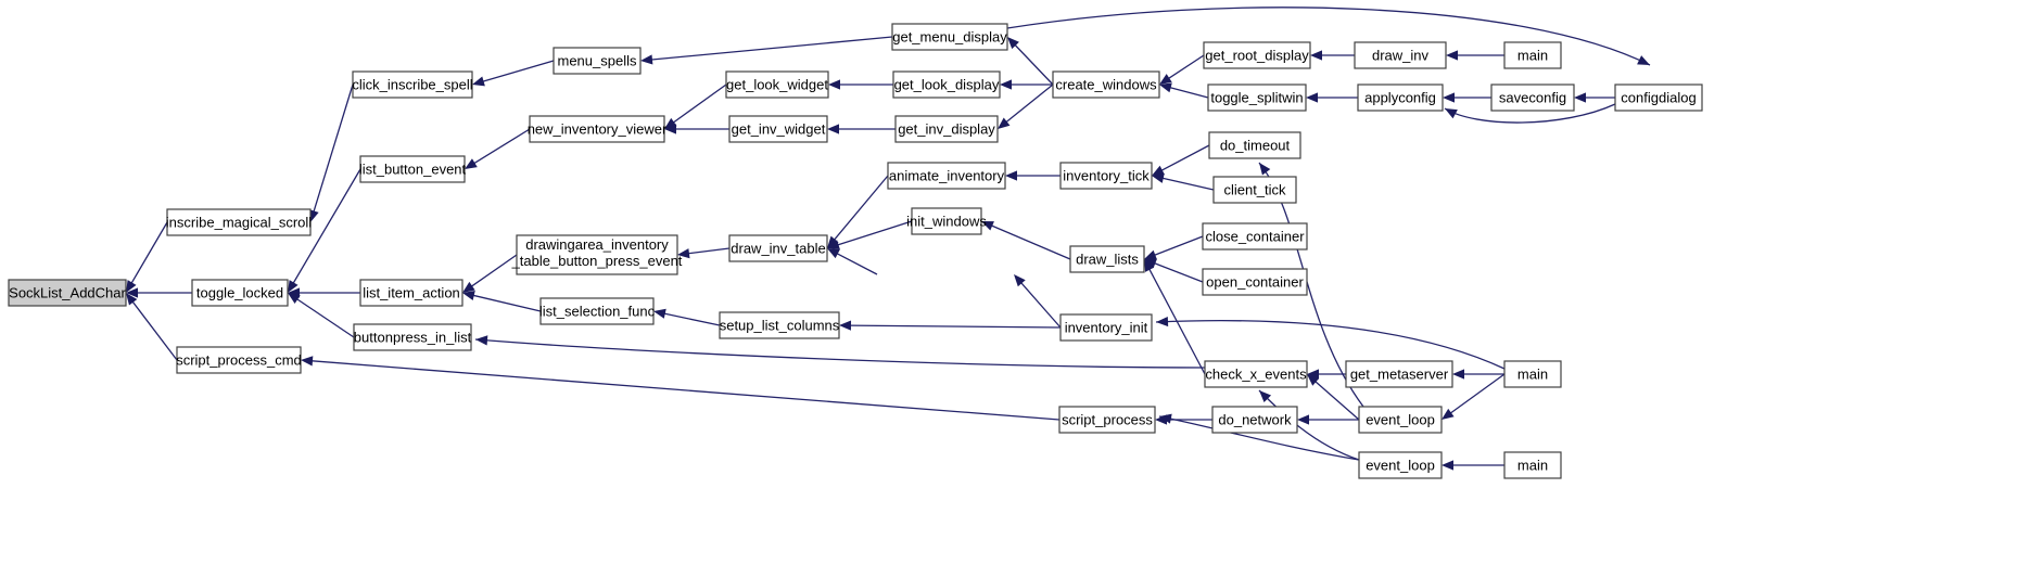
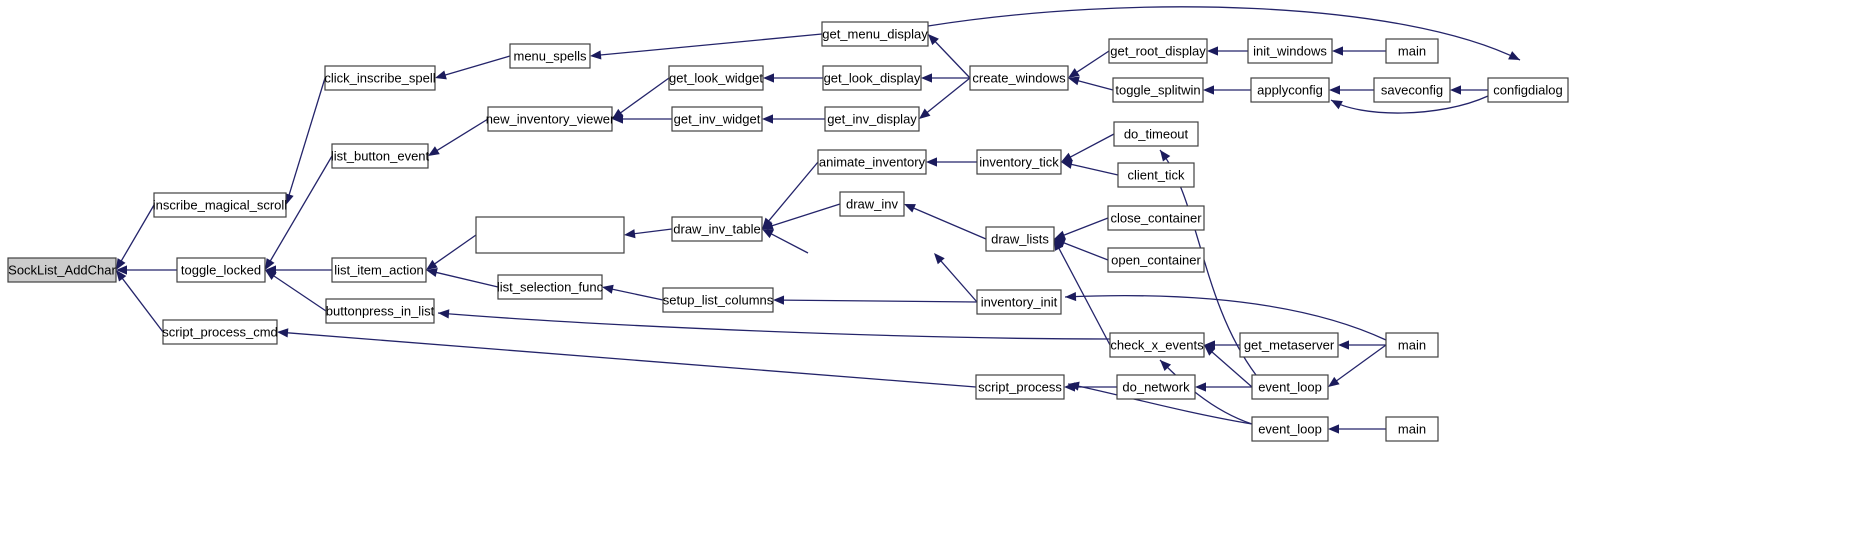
  SockList_AddChar
  toggle_locked
  inscribe_magical_scroll
  script_process_cmd
  click_inscribe_spell
  list_button_event
  list_item_action
  buttonpress_in_list
  menu_spells
  new_inventory_viewer
- drawingarea_inventory _table_button_press_event
  list_selection_func
  get_look_widget
  get_inv_widget
  draw_inv_table
  setup_list_columns
  get_menu_display
  get_look_display
  get_inv_display
  animate_inventory
- init_windows
+ draw_inv
  create_windows
  inventory_tick
  draw_lists
  inventory_init
  script_process
  get_root_display
  toggle_splitwin
  do_timeout
  client_tick
  close_container
  open_container
  check_x_events
  do_network
- draw_inv
+ init_windows
  applyconfig
  get_metaserver
  event_loop
  event_loop
  main
  saveconfig
  main
  main
  configdialog
